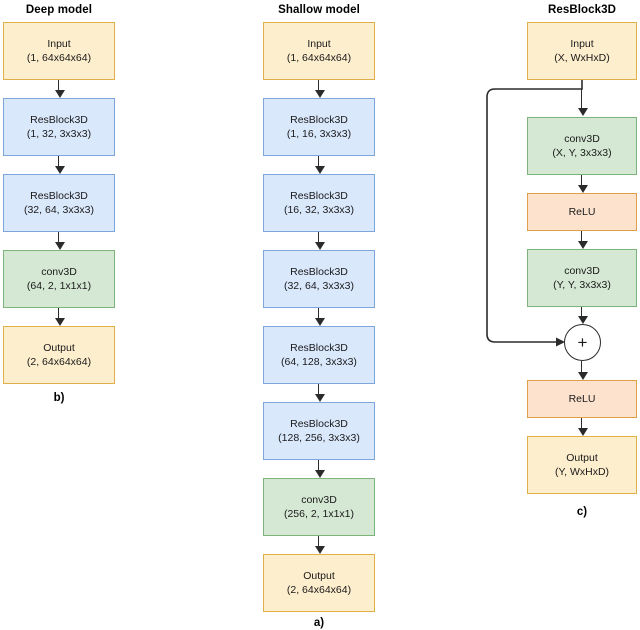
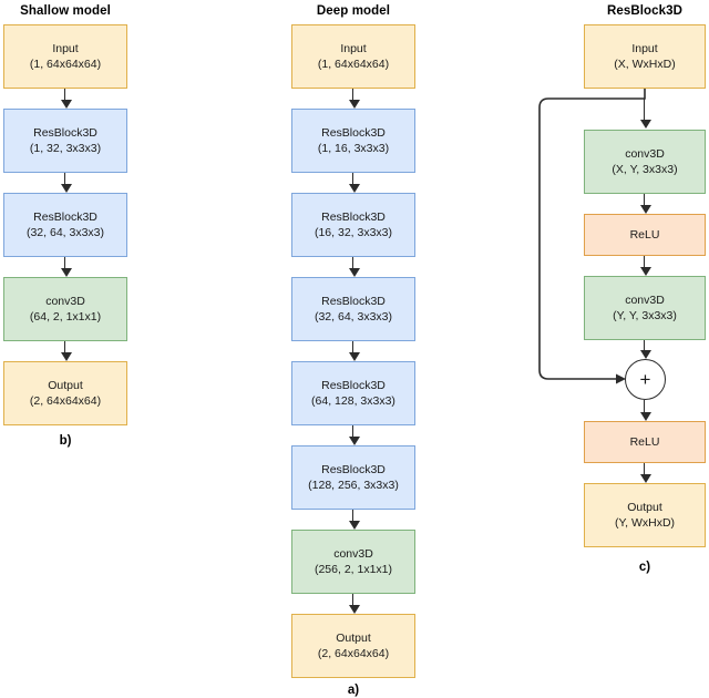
- Deep model
+ Shallow model
  Input
  (1, 64x64x64)
  ResBlock3D
  (1, 32, 3x3x3)
  ResBlock3D
  (32, 64, 3x3x3)
  conv3D
  (64, 2, 1x1x1)
  Output
  (2, 64x64x64)
  b)
- Shallow model
+ Deep model
  Input
  (1, 64x64x64)
  ResBlock3D
  (1, 16, 3x3x3)
  ResBlock3D
  (16, 32, 3x3x3)
  ResBlock3D
  (32, 64, 3x3x3)
  ResBlock3D
  (64, 128, 3x3x3)
  ResBlock3D
  (128, 256, 3x3x3)
  conv3D
  (256, 2, 1x1x1)
  Output
  (2, 64x64x64)
  a)
  ResBlock3D
  Input
  (X, WxHxD)
  conv3D
  (X, Y, 3x3x3)
  ReLU
  conv3D
  (Y, Y, 3x3x3)
  +
  ReLU
  Output
  (Y, WxHxD)
  c)
